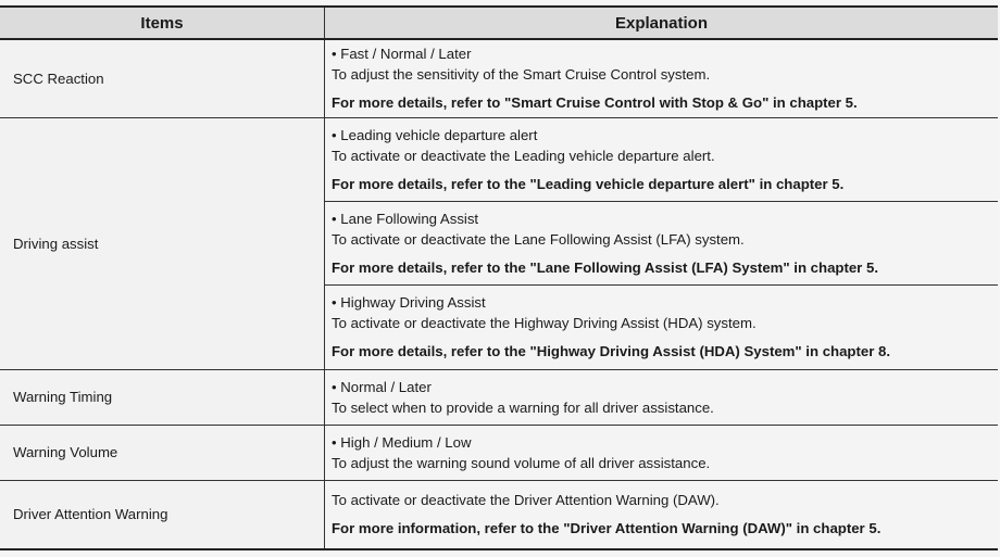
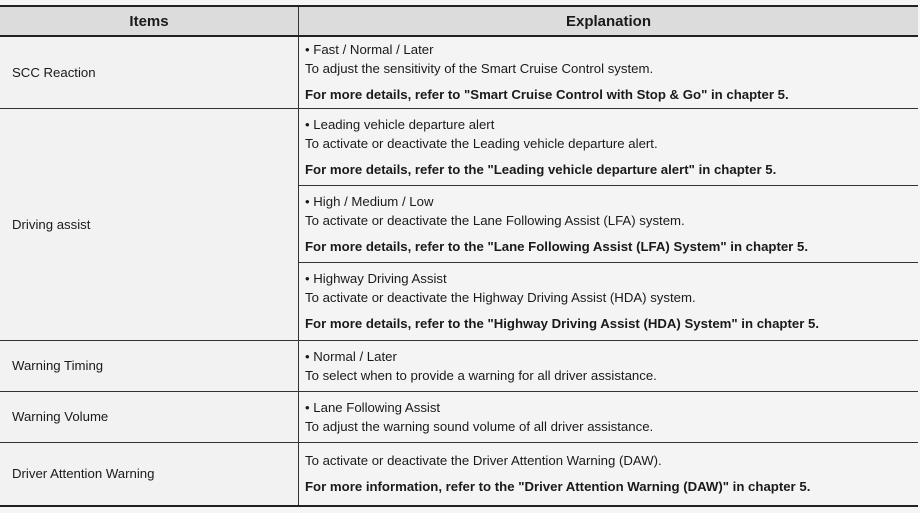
  Items	Explanation
  SCC Reaction	• Fast / Normal / Later To adjust the sensitivity of the Smart Cruise Control system. For more details, refer to "Smart Cruise Control with Stop & Go" in chapter 5.
  Driving assist	• Leading vehicle departure alert To activate or deactivate the Leading vehicle departure alert. For more details, refer to the "Leading vehicle departure alert" in chapter 5.
- • Lane Following Assist To activate or deactivate the Lane Following Assist (LFA) system. For more details, refer to the "Lane Following Assist (LFA) System" in chapter 5.
+ • High / Medium / Low To activate or deactivate the Lane Following Assist (LFA) system. For more details, refer to the "Lane Following Assist (LFA) System" in chapter 5.
- • Highway Driving Assist To activate or deactivate the Highway Driving Assist (HDA) system. For more details, refer to the "Highway Driving Assist (HDA) System" in chapter 8.
+ • Highway Driving Assist To activate or deactivate the Highway Driving Assist (HDA) system. For more details, refer to the "Highway Driving Assist (HDA) System" in chapter 5.
  Warning Timing	• Normal / Later To select when to provide a warning for all driver assistance.
- Warning Volume	• High / Medium / Low To adjust the warning sound volume of all driver assistance.
+ Warning Volume	• Lane Following Assist To adjust the warning sound volume of all driver assistance.
  Driver Attention Warning	To activate or deactivate the Driver Attention Warning (DAW). For more information, refer to the "Driver Attention Warning (DAW)" in chapter 5.
